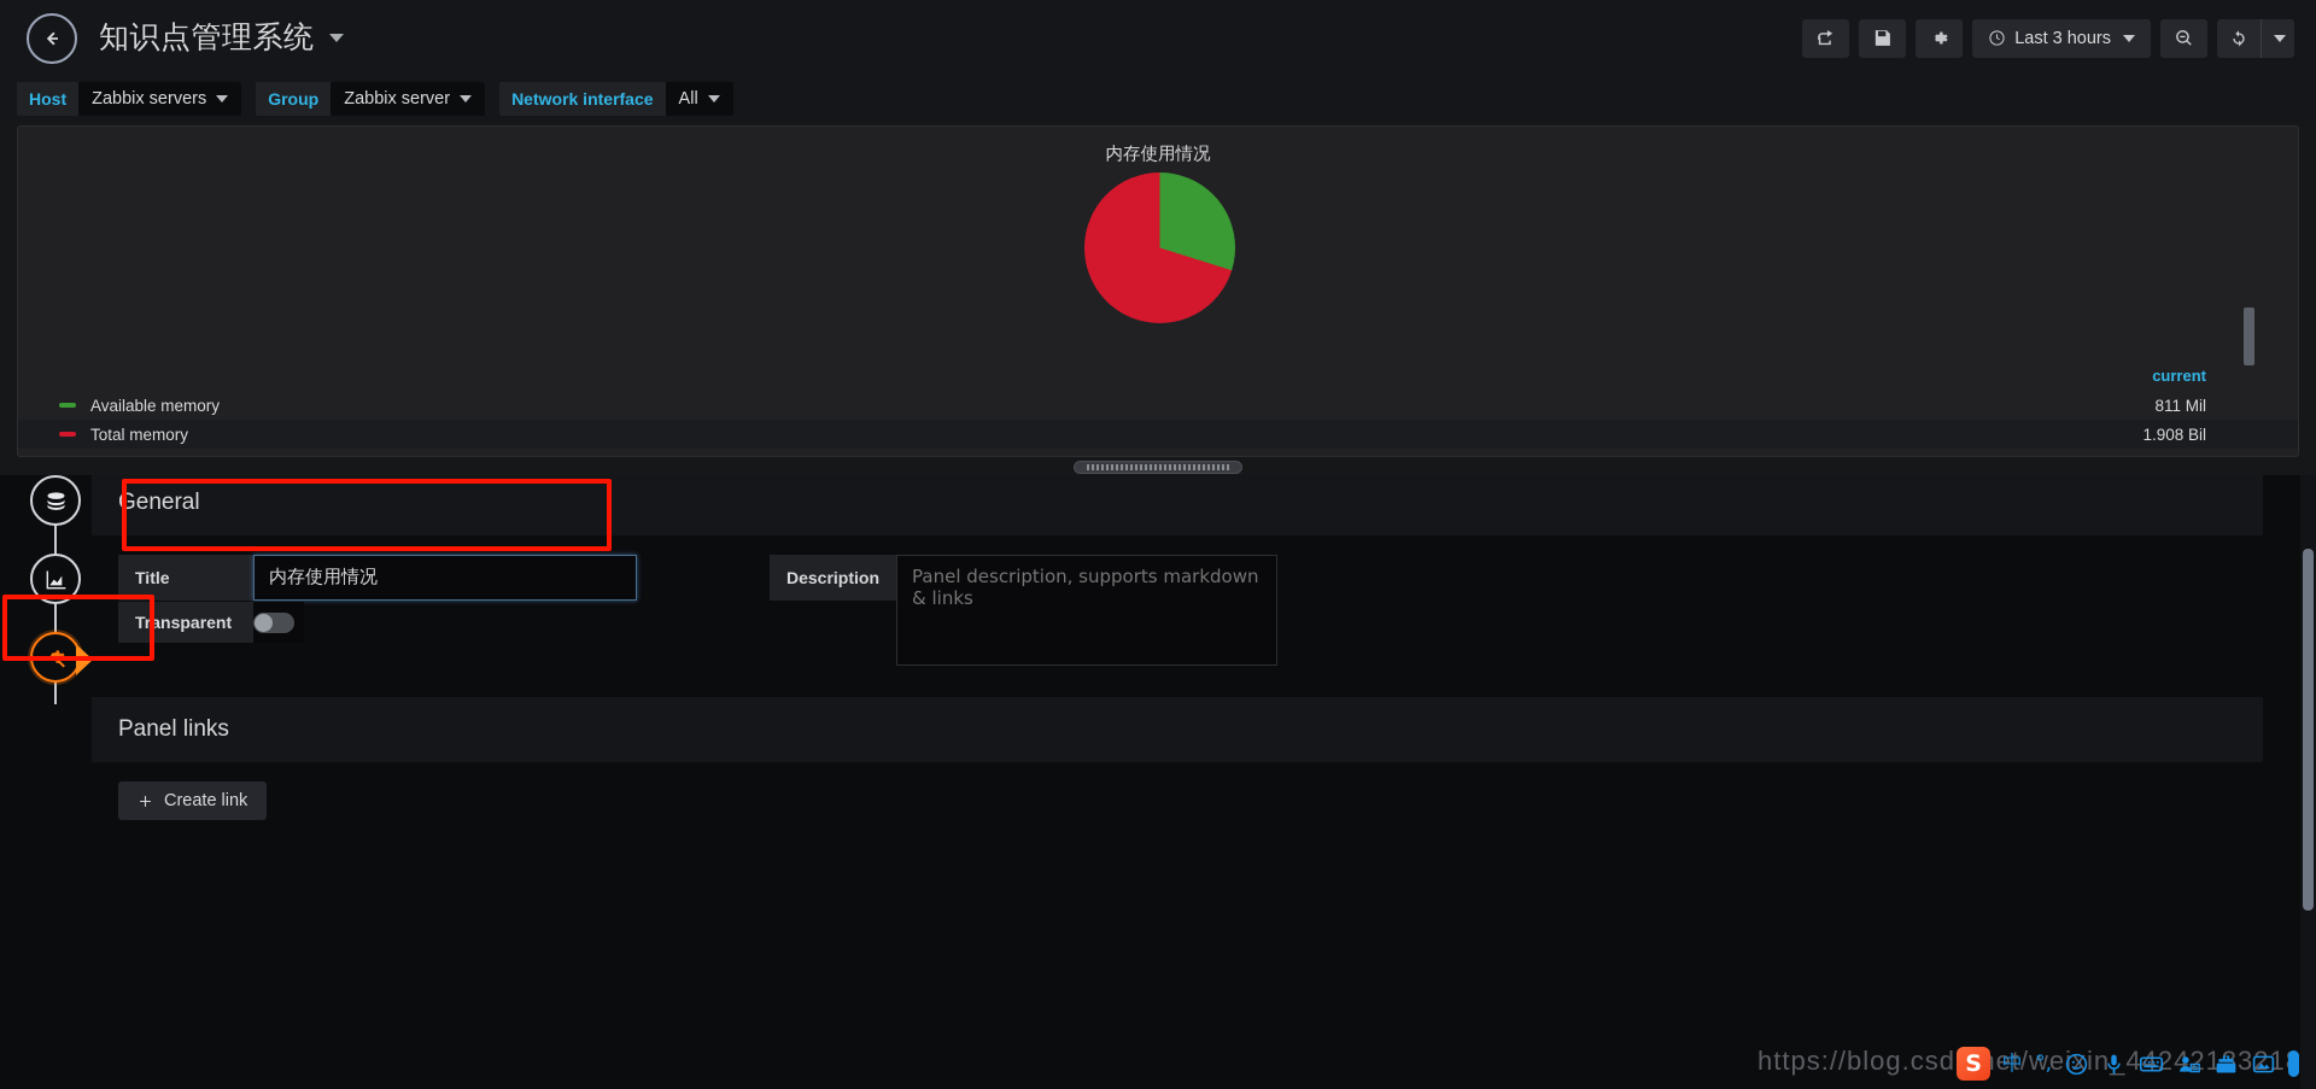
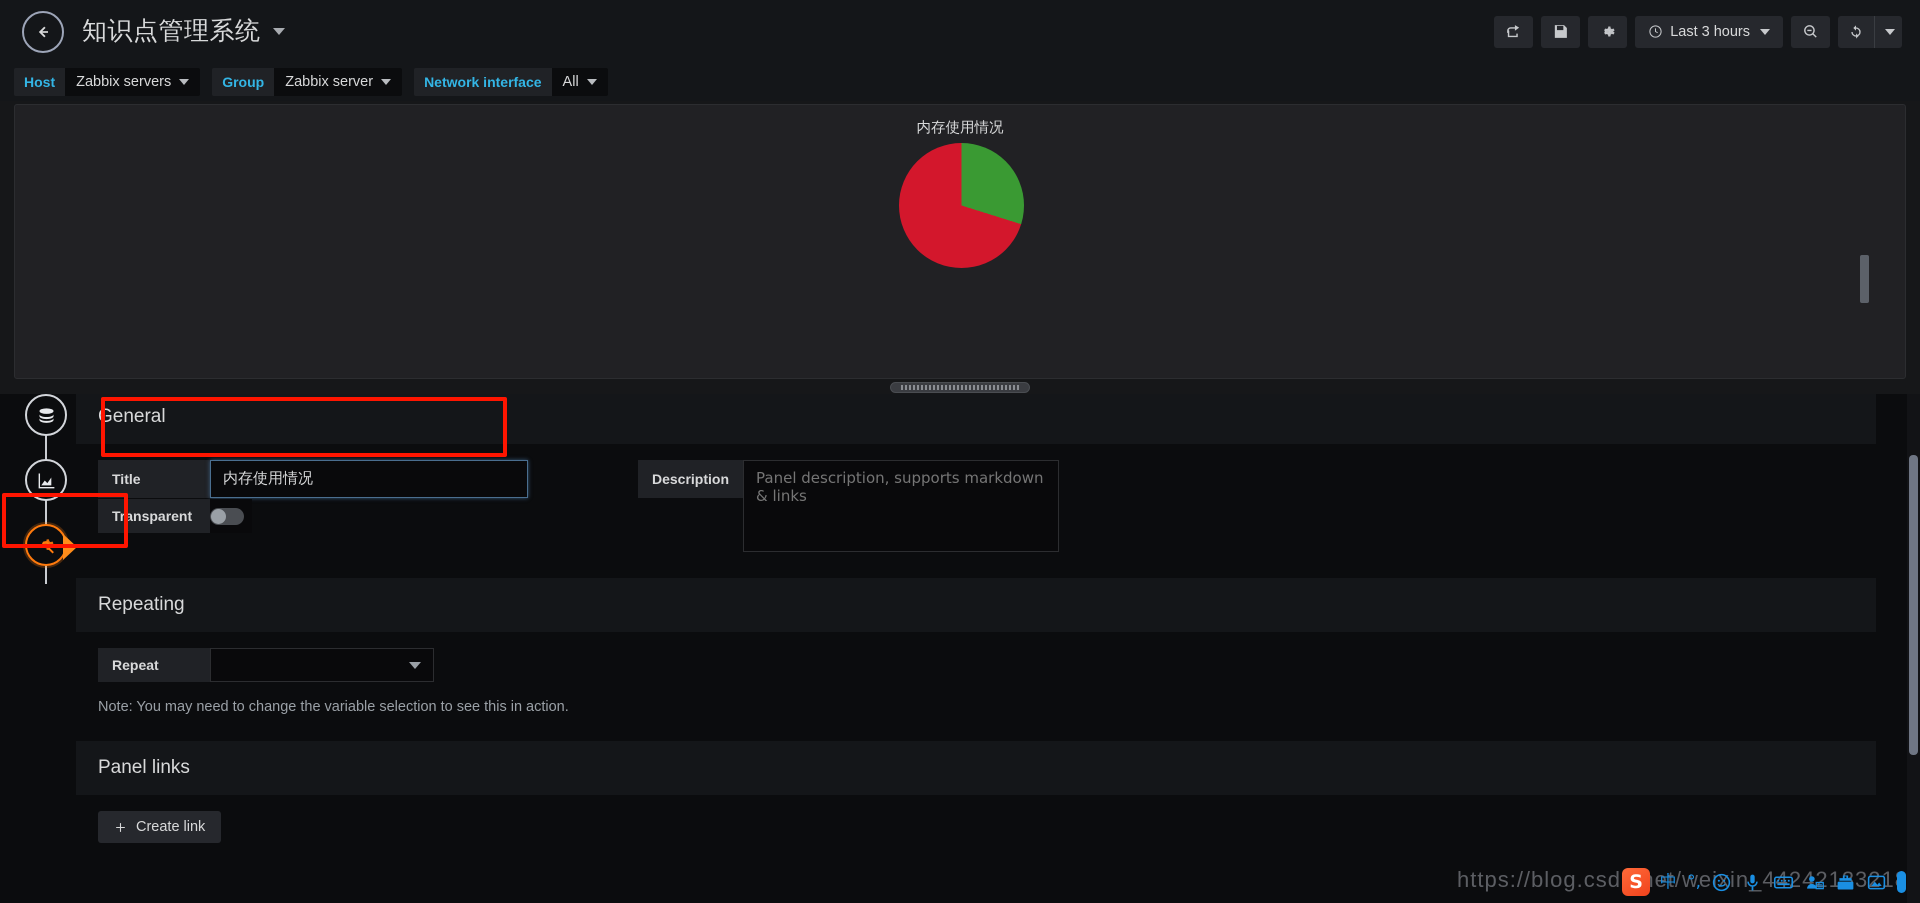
  知识点管理系统
  Last 3 hours
  Host
  Zabbix servers
  Group
  Zabbix server
  Network interface
  All
  内存使用情况
- current
- Available memory
- 811 Mil
- Total memory
- 1.908 Bil
  General
  Title
  内存使用情况
  Transparent
  Description
+ Repeating
+ Repeat
+ Note: You may need to change the variable selection to see this in action.
  Panel links
  Create link
  https://blog.csdet/weiin_42421321
  S
  中
  °,
